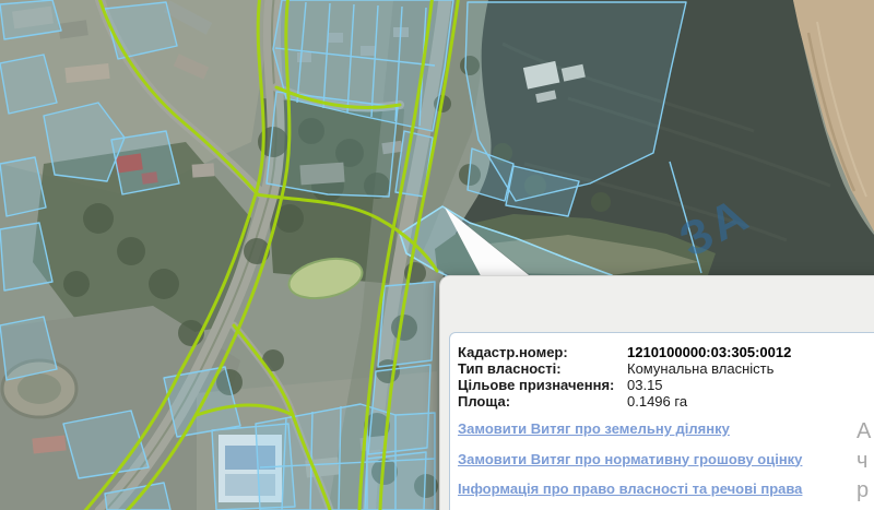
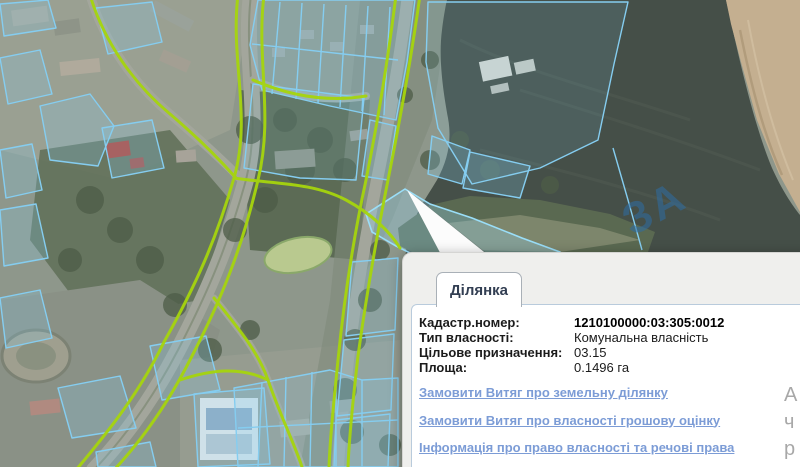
+ Ділянка
  Кадастр.номер:
  1210100000:03:305:0012
  Тип власності:
  Комунальна власність
  Цільове призначення:
  03.15
  Площа:
  0.1496 га
  Замовити Витяг про земельну ділянку
- Замовити Витяг про нормативну грошову оцінку
+ Замовити Витяг про власності грошову оцінку
  Інформація про право власності та речові права
  А
  ч
  р
